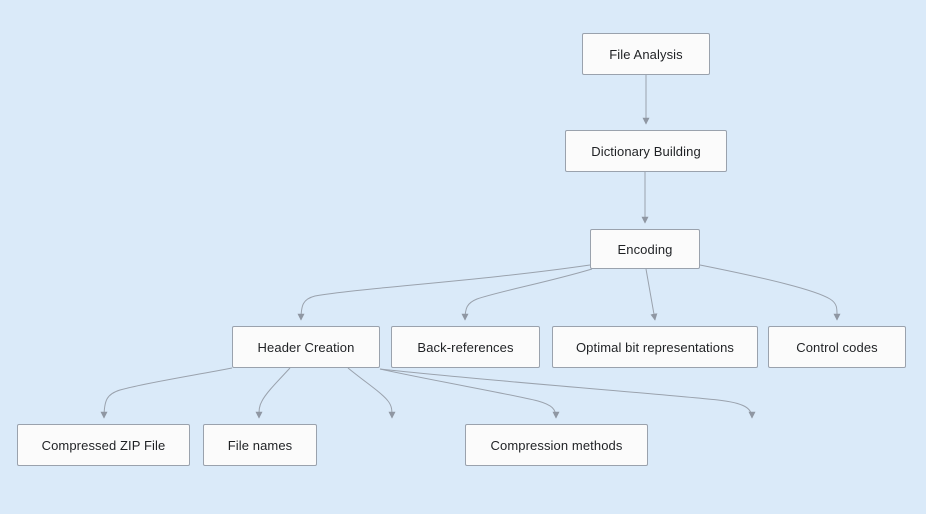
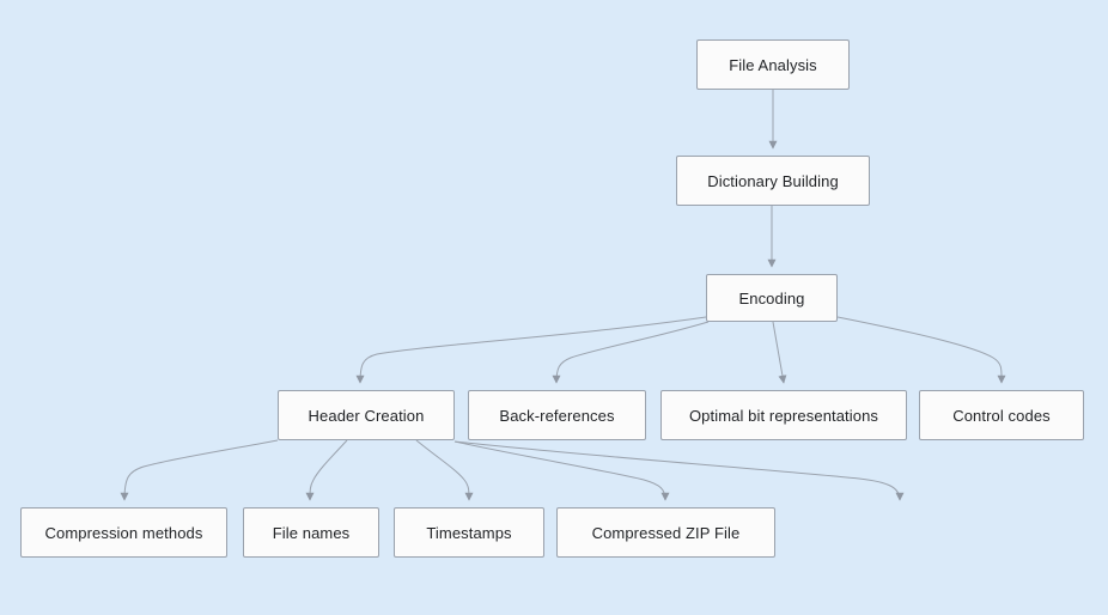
  File Analysis
  Dictionary Building
  Encoding
  Header Creation
  Back-references
  Optimal bit representations
  Control codes
- Compressed ZIP File
+ Compression methods
  File names
+ Timestamps
- Compression methods
+ Compressed ZIP File
